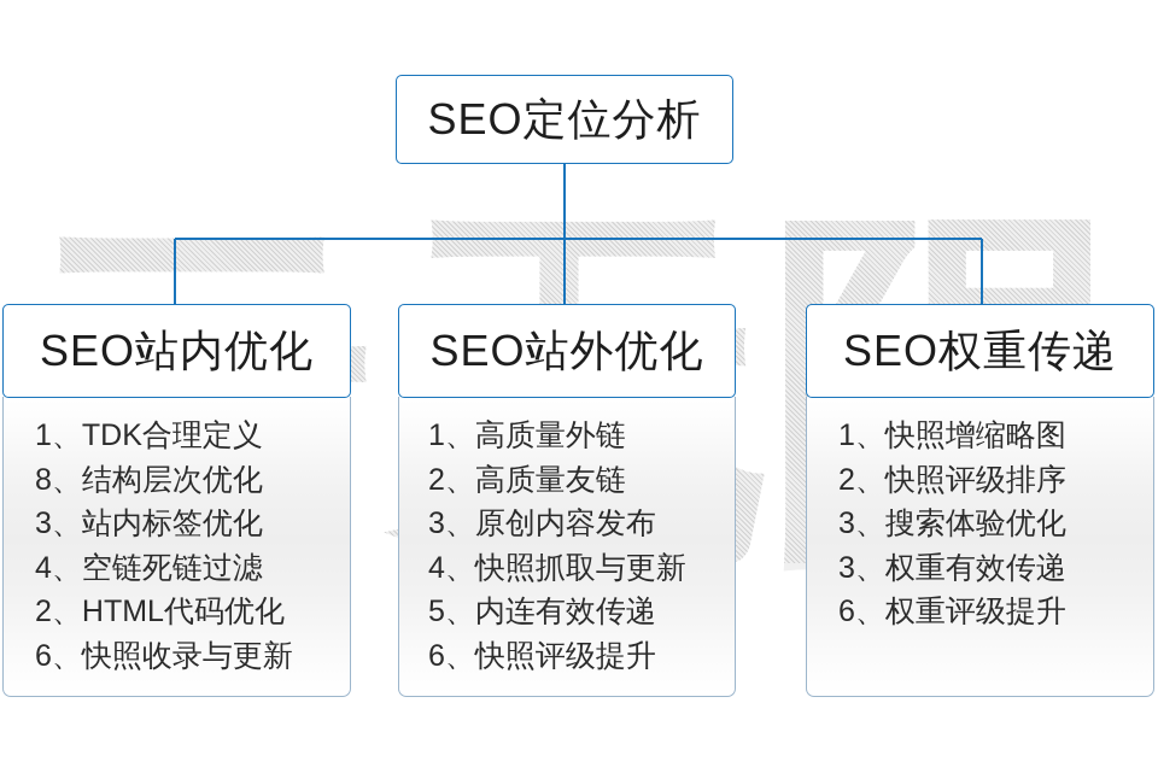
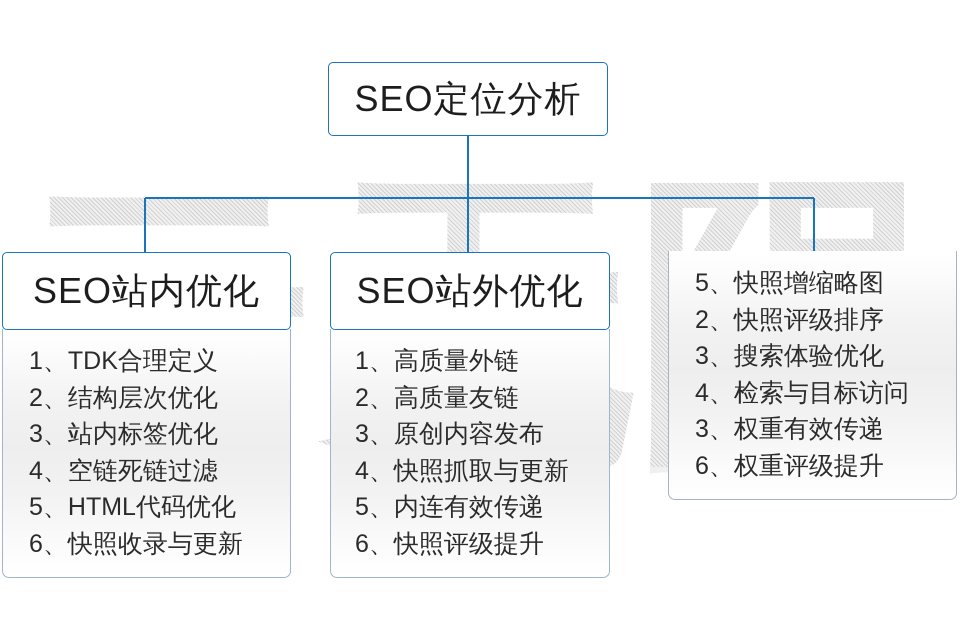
  SEO定位分析
  SEO站内优化
  1、TDK合理定义
- 8、结构层次优化
+ 2、结构层次优化
  3、站内标签优化
  4、空链死链过滤
- 2、HTML代码优化
+ 5、HTML代码优化
  6、快照收录与更新
  SEO站外优化
  1、高质量外链
  2、高质量友链
  3、原创内容发布
  4、快照抓取与更新
  5、内连有效传递
  6、快照评级提升
- SEO权重传递
- 1、快照增缩略图
+ 5、快照增缩略图
  2、快照评级排序
  3、搜索体验优化
+ 4、检索与目标访问
  3、权重有效传递
  6、权重评级提升
